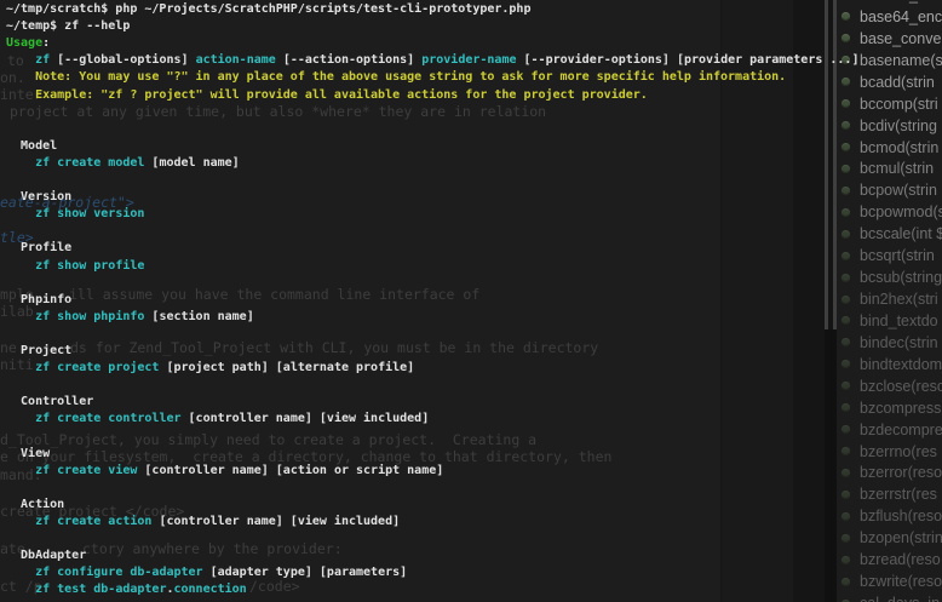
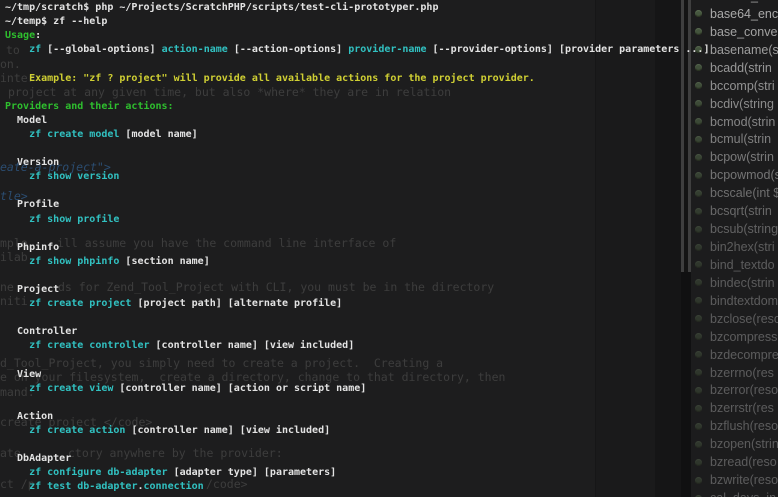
  to
  on.
  inter
  project at any given time, but also *where* they are in relation
  eate-a-project">
  tle>
  mple
  ill assume you have the command line interface of
  ilab
  ne
  ds for Zend_Tool_Project with CLI, you must be in the directory
  niti
  d_Tool_Project, you simply need to create a project. Creating a
  e on your filesystem, create a directory, change to that directory, then
  mand:
  create project </code>
  ate
  ctory anywhere by the provider:
  ct /p
  /code>
  base64_enc
  base_conve
  basename(s
  bcadd(strin
  bccomp(stri
  bcdiv(string
  bcmod(strin
  bcmul(strin
  bcpow(strin
  bcpowmod(
  bcscale(int $
  bcsqrt(strin
  bcsub(string
  bin2hex(stri
  bind_textdo
  bindec(strin
  bindtextdom
  bzclose(reso
  bzcompress
  bzdecompre
  bzerrno(res
  bzerror(reso
  bzerrstr(res
  bzflush(reso
  bzopen(strin
  bzread(reso
  bzwrite(reso
  ~/tmp/scratch$ php ~/Projects/ScratchPHP/scripts/test-cli-prototyper.php
  ~/temp$ zf --help
  Usage:
  zf [--global-options] action-name [--action-options] provider-name [--provider-options] [provider parameters ...]
- Note: You may use "?" in any place of the above usage string to ask for more specific help information.
  Example: "zf ? project" will provide all available actions for the project provider.
+ Providers and their actions:
  Model
  zf create model [model name]
  Version
  zf show version
  Profile
  zf show profile
  Phpinfo
  zf show phpinfo [section name]
  Project
  zf create project [project path] [alternate profile]
  Controller
  zf create controller [controller name] [view included]
  View
  zf create view [controller name] [action or script name]
  Action
  zf create action [controller name] [view included]
  DbAdapter
  zf configure db-adapter [adapter type] [parameters]
  zf test db-adapter.connection
